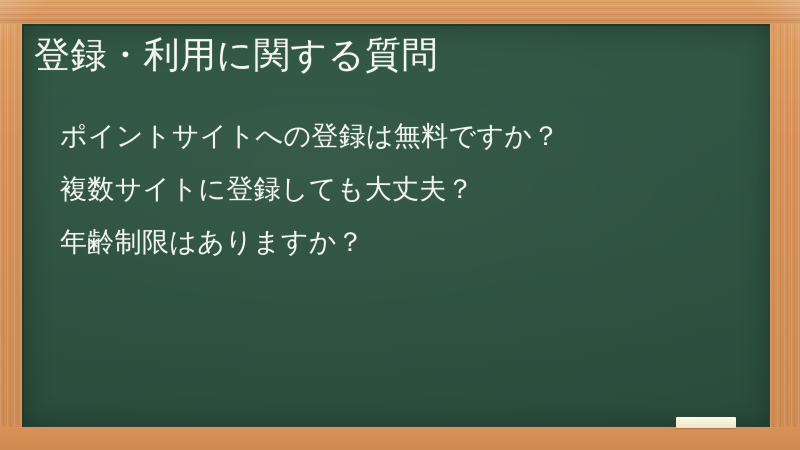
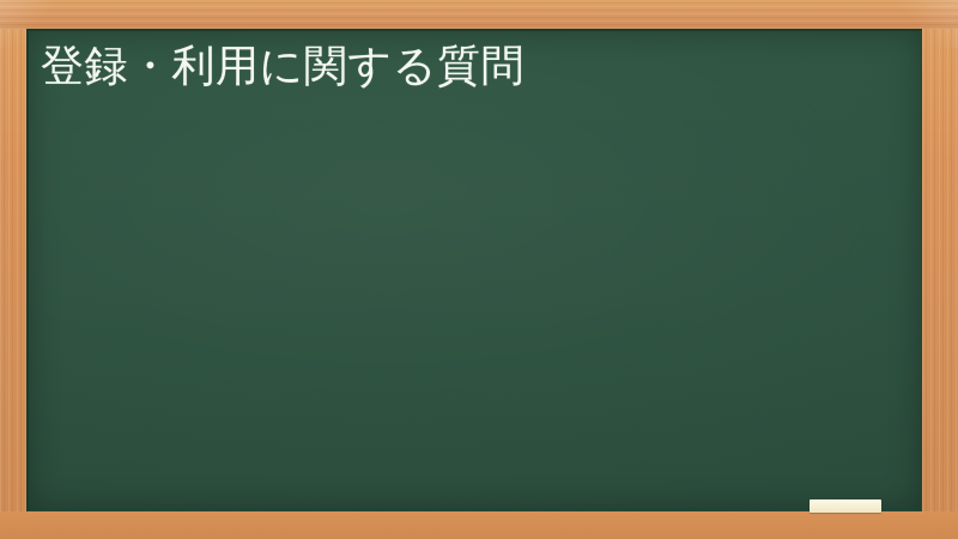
  登録・利用に関する質問
- ポイントサイトへの登録は無料ですか？
- 複数サイトに登録しても大丈夫？
- 年齢制限はありますか？
